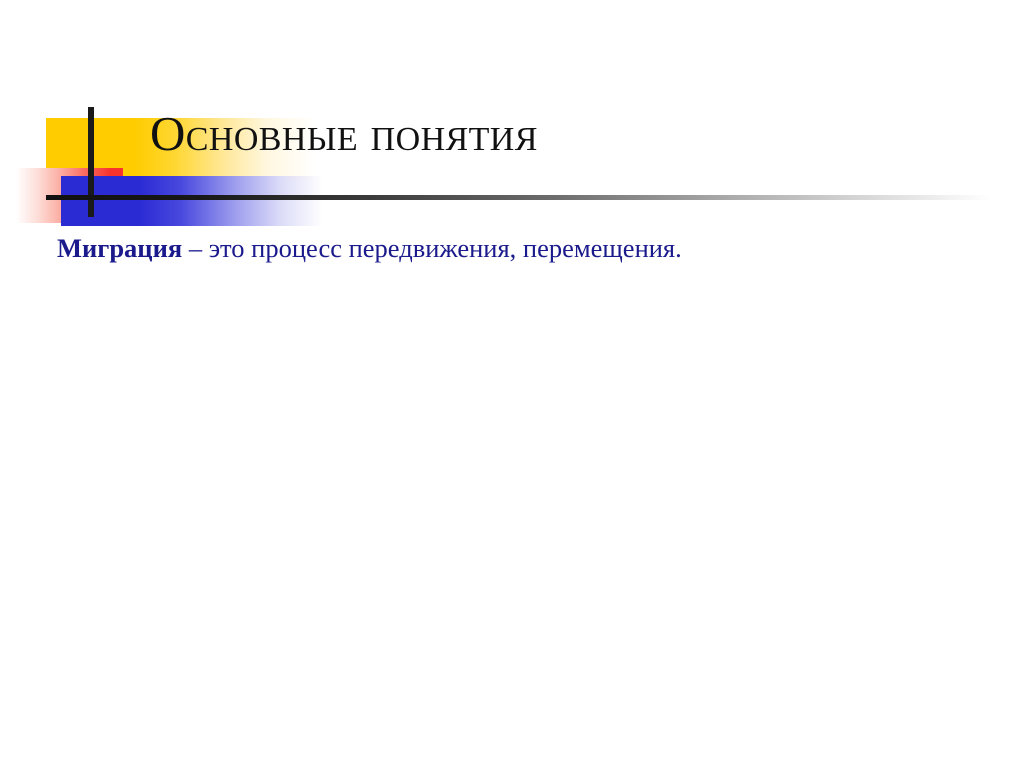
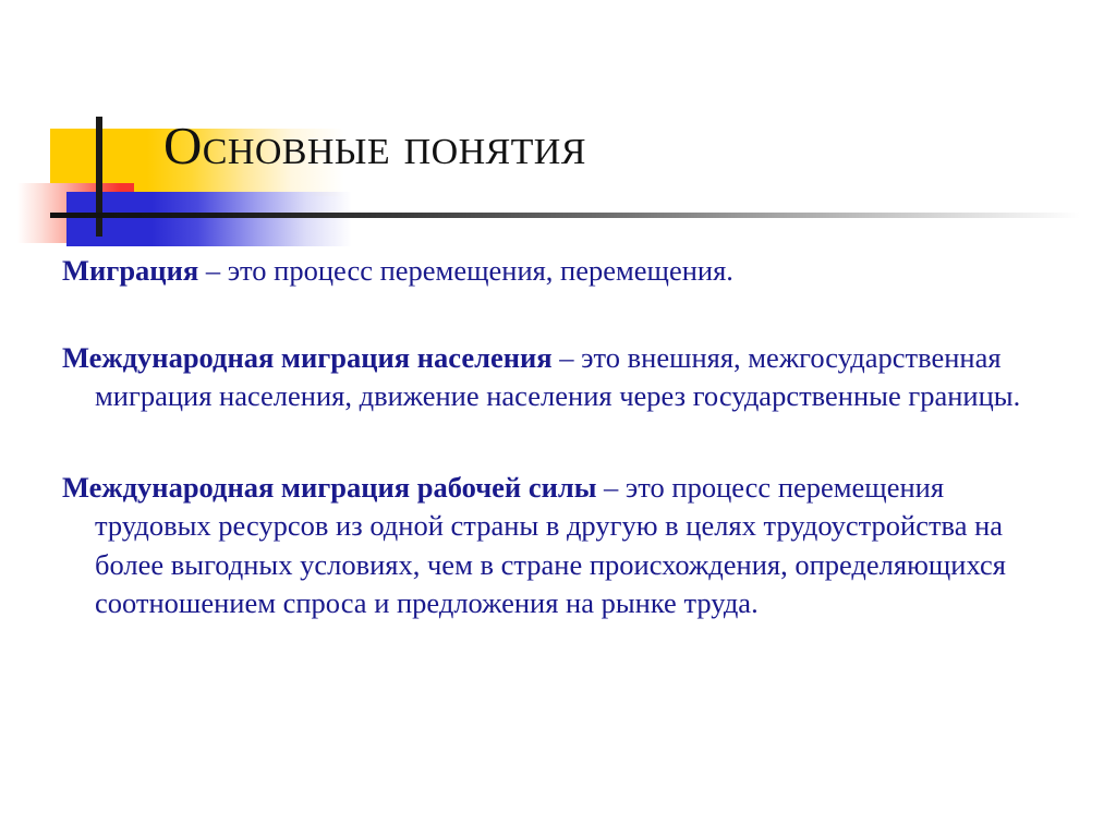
  Основные понятия
- Миграция – это процесс передвижения, перемещения.
+ Миграция – это процесс перемещения, перемещения.
+ Международная миграция населения – это внешняя, межгосударственная миграция населения, движение населения через государственные границы.
+ Международная миграция рабочей силы – это процесс перемещения трудовых ресурсов из одной страны в другую в целях трудоустройства на более выгодных условиях, чем в стране происхождения, определяющихся соотношением спроса и предложения на рынке труда.
